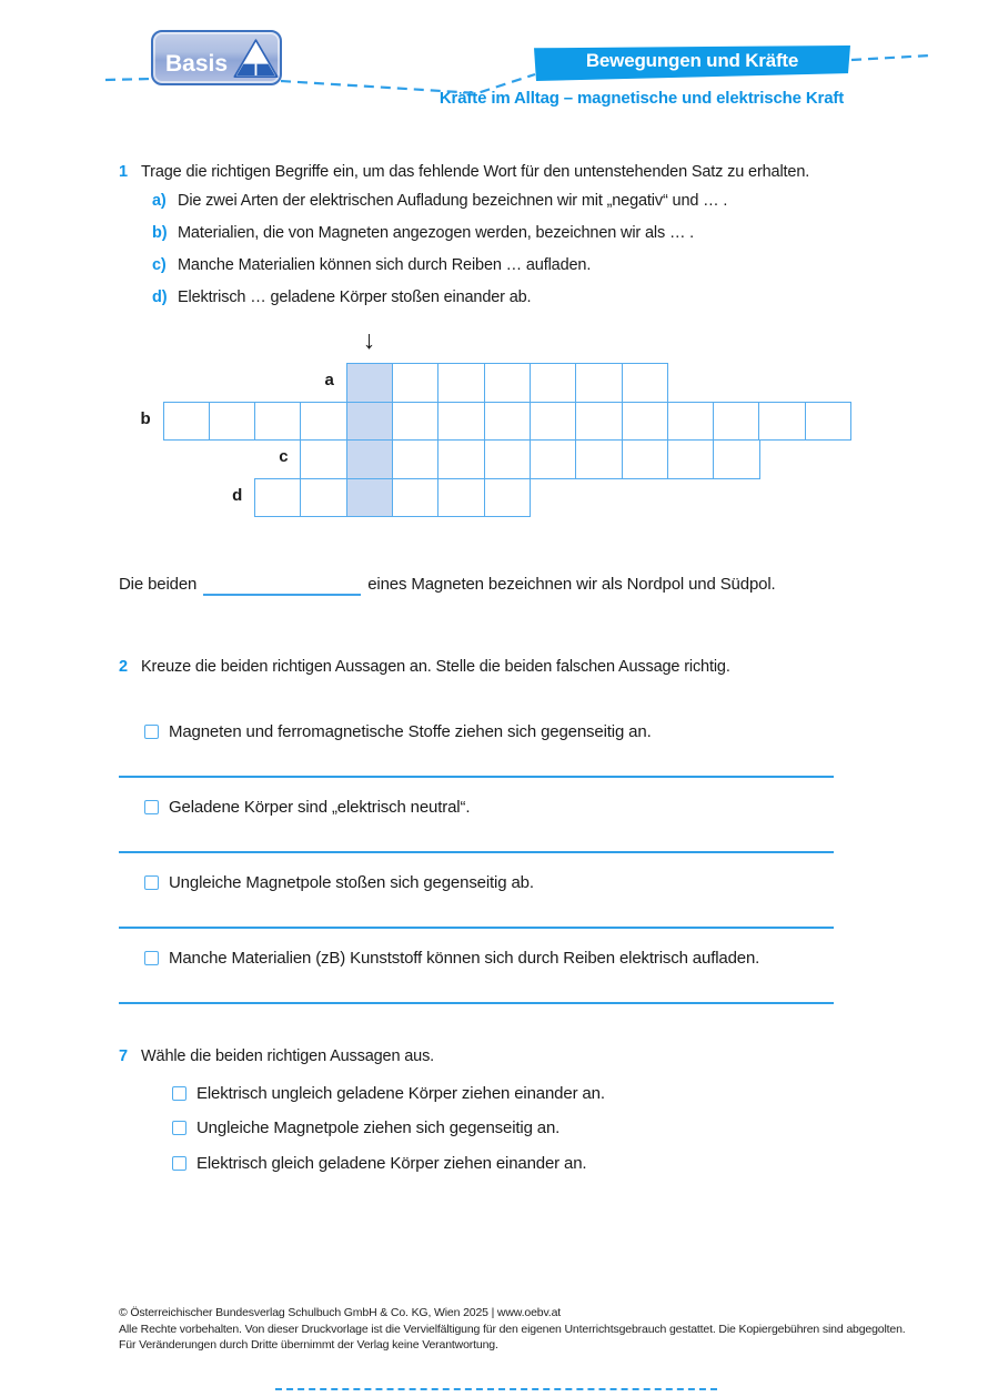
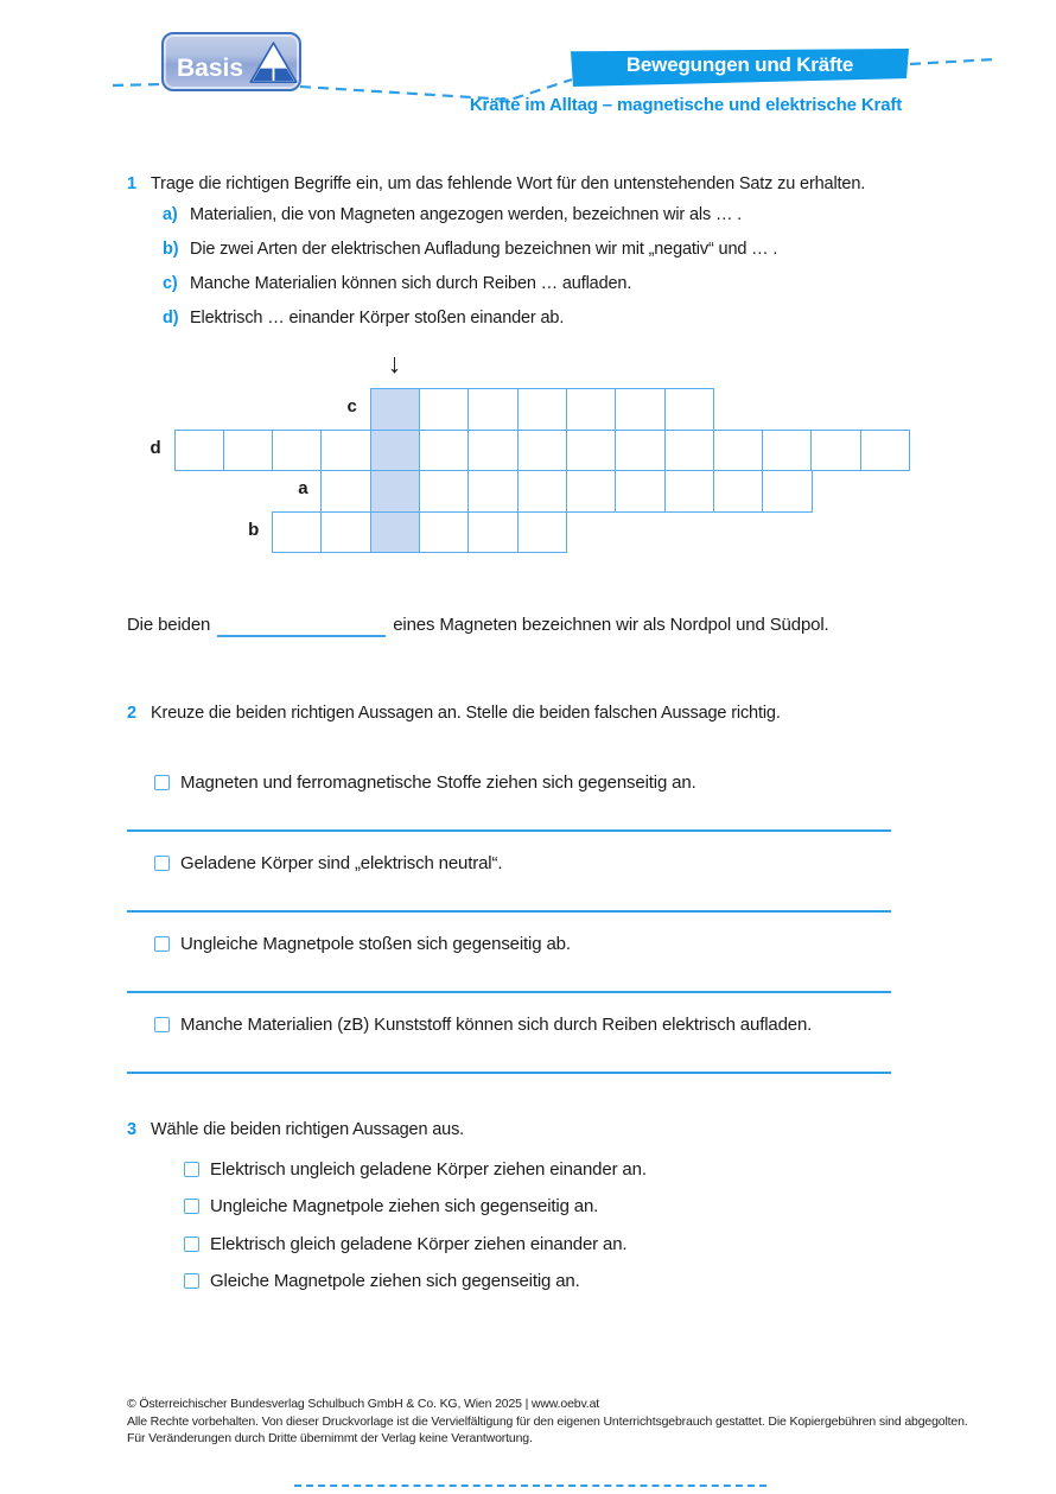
  Basis
  Bewegungen und Kräfte
  Kräfte im Alltag – magnetische und elektrische Kraft
  1
  Trage die richtigen Begriffe ein, um das fehlende Wort für den untenstehenden Satz zu erhalten.
  a)
- Die zwei Arten der elektrischen Aufladung bezeichnen wir mit „negativ“ und … .
+ Materialien, die von Magneten angezogen werden, bezeichnen wir als … .
  b)
- Materialien, die von Magneten angezogen werden, bezeichnen wir als … .
+ Die zwei Arten der elektrischen Aufladung bezeichnen wir mit „negativ“ und … .
  c)
  Manche Materialien können sich durch Reiben … aufladen.
  d)
- Elektrisch … geladene Körper stoßen einander ab.
+ Elektrisch … einander Körper stoßen einander ab.
  ↓
- a
+ c
- b
+ d
- c
+ a
- d
+ b
  Die beiden
  eines Magneten bezeichnen wir als Nordpol und Südpol.
  2
  Kreuze die beiden richtigen Aussagen an. Stelle die beiden falschen Aussage richtig.
  Magneten und ferromagnetische Stoffe ziehen sich gegenseitig an.
  Geladene Körper sind „elektrisch neutral“.
  Ungleiche Magnetpole stoßen sich gegenseitig ab.
  Manche Materialien (zB) Kunststoff können sich durch Reiben elektrisch aufladen.
- 7
+ 3
  Wähle die beiden richtigen Aussagen aus.
  Elektrisch ungleich geladene Körper ziehen einander an.
  Ungleiche Magnetpole ziehen sich gegenseitig an.
  Elektrisch gleich geladene Körper ziehen einander an.
+ Gleiche Magnetpole ziehen sich gegenseitig an.
  © Österreichischer Bundesverlag Schulbuch GmbH & Co. KG, Wien 2025 | www.oebv.at
  Alle Rechte vorbehalten. Von dieser Druckvorlage ist die Vervielfältigung für den eigenen Unterrichtsgebrauch gestattet. Die Kopiergebühren sind abgegolten.
  Für Veränderungen durch Dritte übernimmt der Verlag keine Verantwortung.
